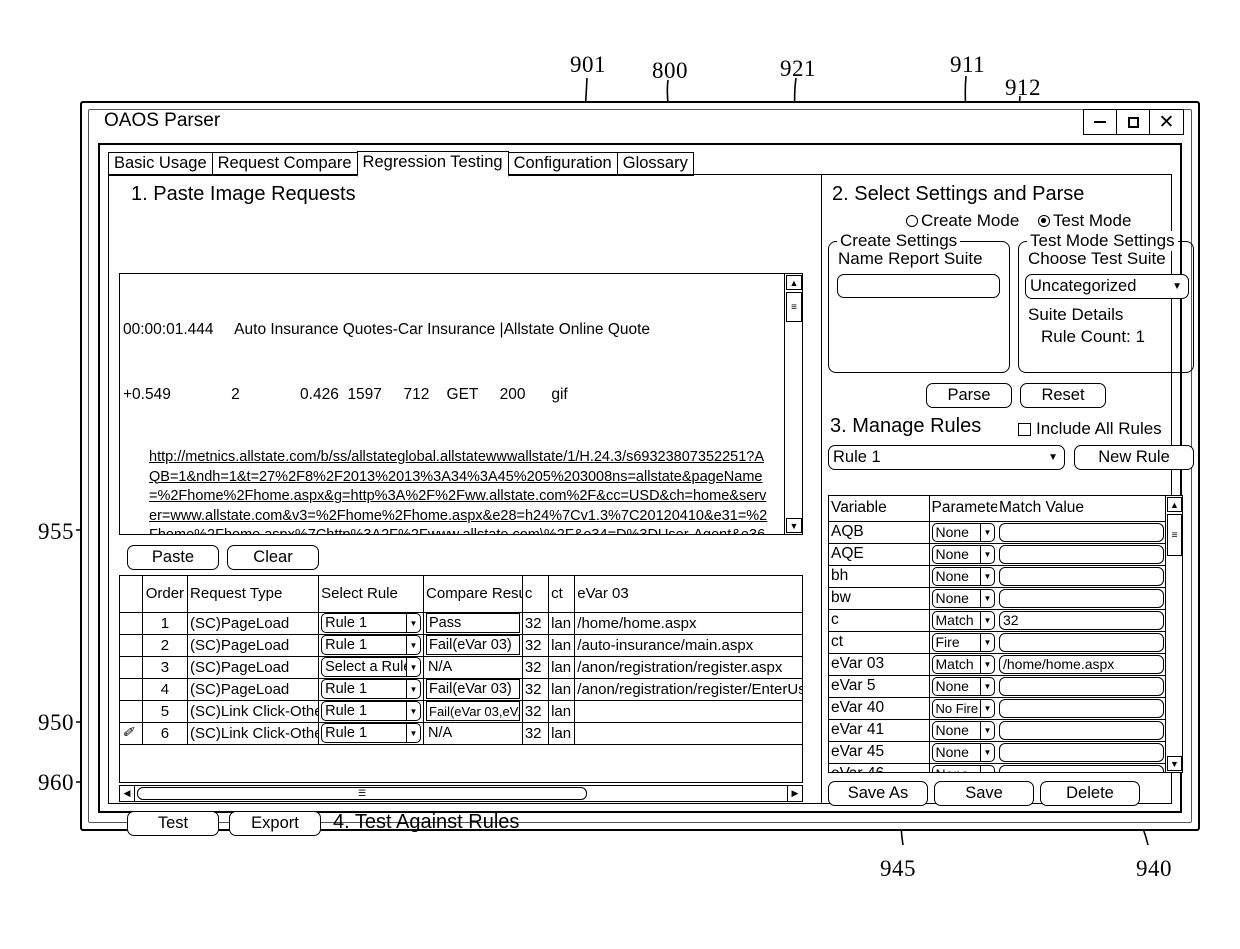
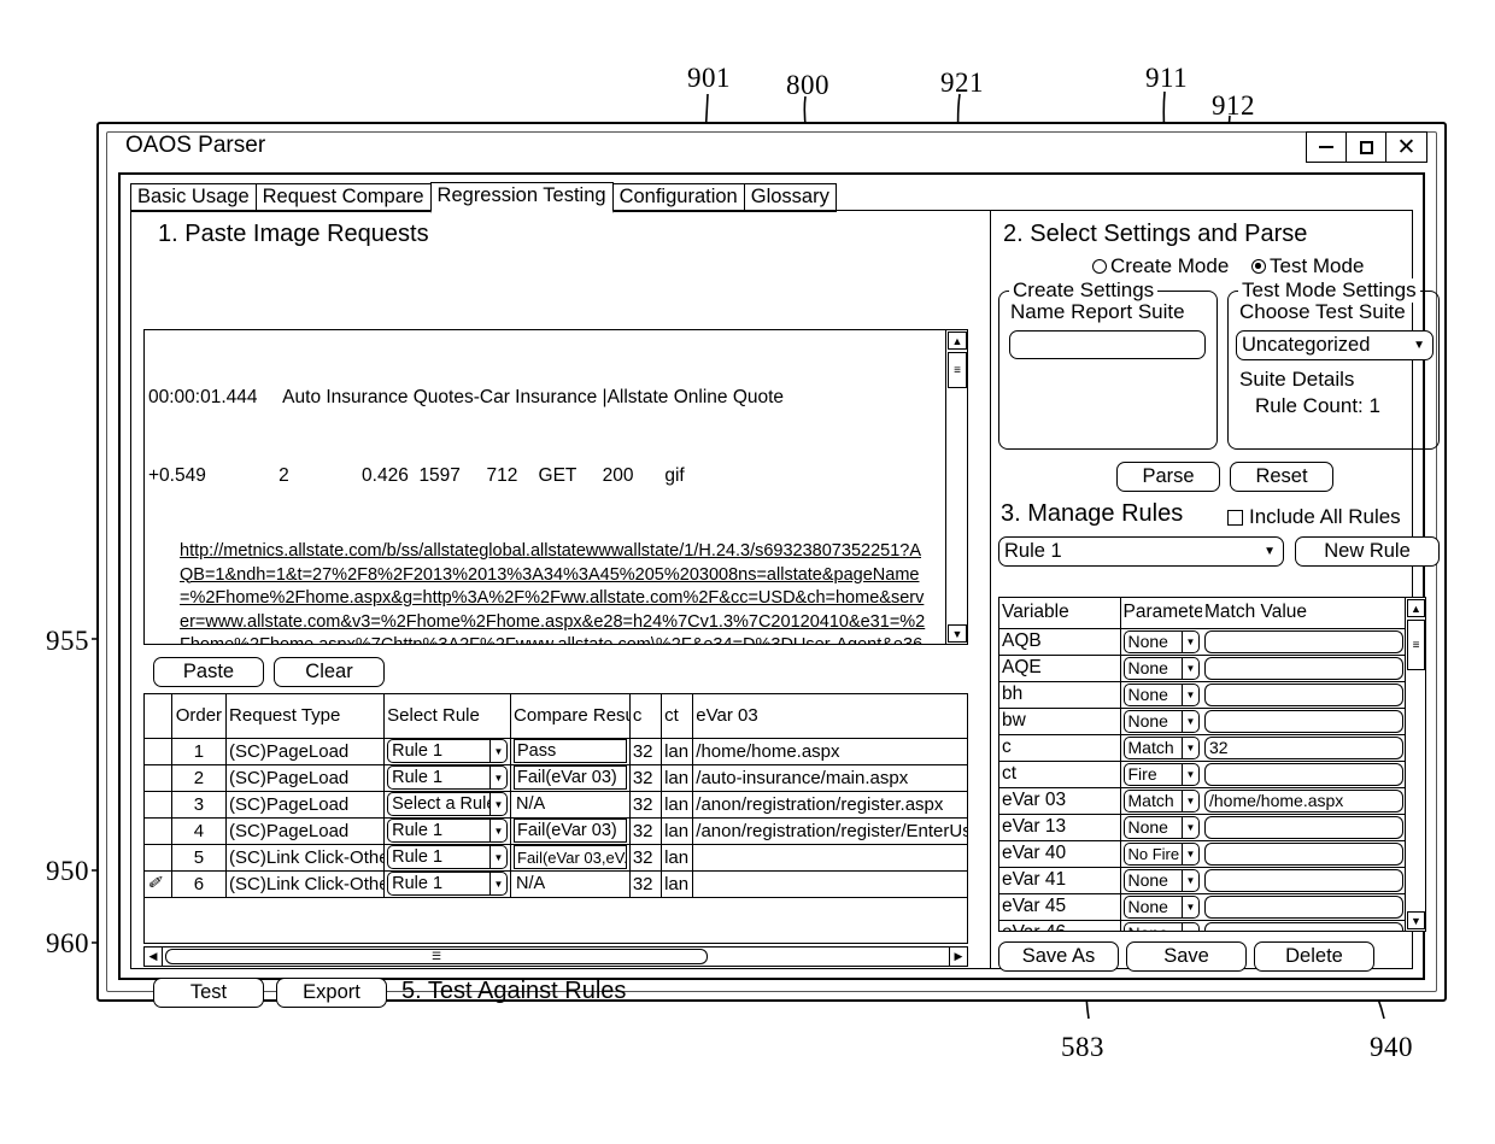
  901
  800
  921
  911
  912
  955
  950
  960
- 945
+ 583
  940
  OAOS Parser
  ✕
  Basic Usage
  Request Compare
  Regression Testing
  Configuration
  Glossary
  1. Paste Image Requests
  00:00:01.444 Auto Insurance Quotes-Car Insurance |Allstate Online Quote
  +0.549 2 0.426 1597 712 GET 200 gif
  ▲
  ≡
  ▼
  Paste
  Clear
  	Order	Request Type	Select Rule	Compare Res	c	ct	eVar 03
  	1	(SC)PageLoad	Rule 1 ▼	Pass	32	lan	/home/home.aspx
  	2	(SC)PageLoad	Rule 1 ▼	Fail(eVar 03)	32	lan	/auto-insurance/main.aspx
  	3	(SC)PageLoad	Select a Rul ▼	N/A	32	lan	/anon/registration/register.aspx
  	4	(SC)PageLoad	Rule 1 ▼	Fail(eVar 03)	32	lan	/anon/registration/register/EnterUs
  	5	(SC)Link Click-Othe	Rule 1 ▼	Fail(eVar 03,eV.	32	lan
  ✐	6	(SC)Link Click-Othe	Rule 1 ▼	N/A	32	lan
  ◀
  ☰
  ▶
  Test
  Export
- 4. Test Against Rules
+ 5. Test Against Rules
  2. Select Settings and Parse
  Create Mode
  Test Mode
  Create Settings
  Name Report Suite
  Test Mode Settings
  Choose Test Suite
  Uncategorized
  ▼
  Suite Details
  Rule Count: 1
  Parse
  Reset
  3. Manage Rules
  Include All Rules
  Rule 1
  ▼
  New Rule
  Variable	Paramete	Match Value
  AQB	None ▼
  AQE	None ▼
  bh	None ▼
  bw	None ▼
  c	Match ▼	32
  ct	Fire ▼
  eVar 03	Match ▼	/home/home.aspx
- eVar 5	None ▼
+ eVar 13	None ▼
  eVar 40	No Fire ▼
  eVar 41	None ▼
  eVar 45	None ▼
  ▲
  ≡
  ▼
  Save As
  Save
  Delete
